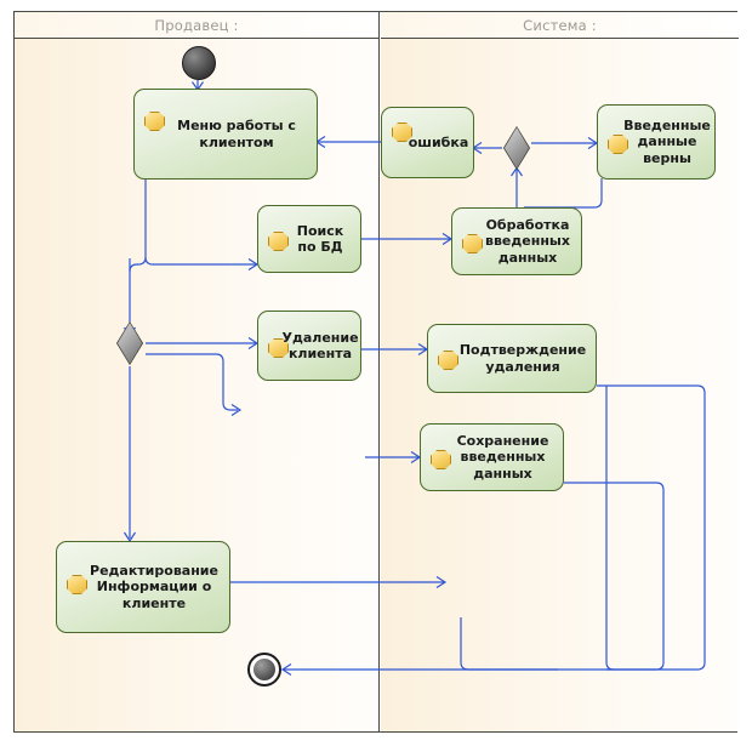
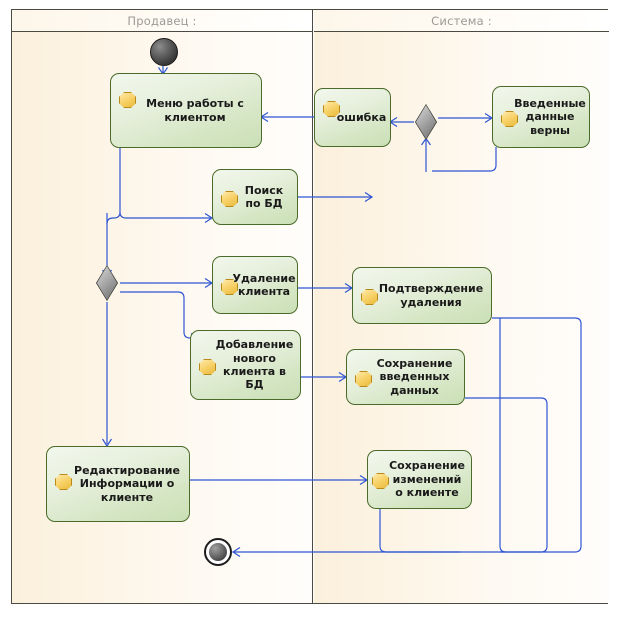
  Продавец :
  Система :
  Меню работы с клиентом
  Поиск по БД
  Удаление клиента
+ Добавление нового клиента в БД
  Редактирование Информации о клиенте
  ошибка
  Введенные данные верны
- Обработка введенных данных
  Подтверждение удаления
  Сохранение введенных данных
+ Сохранение изменений о клиенте
